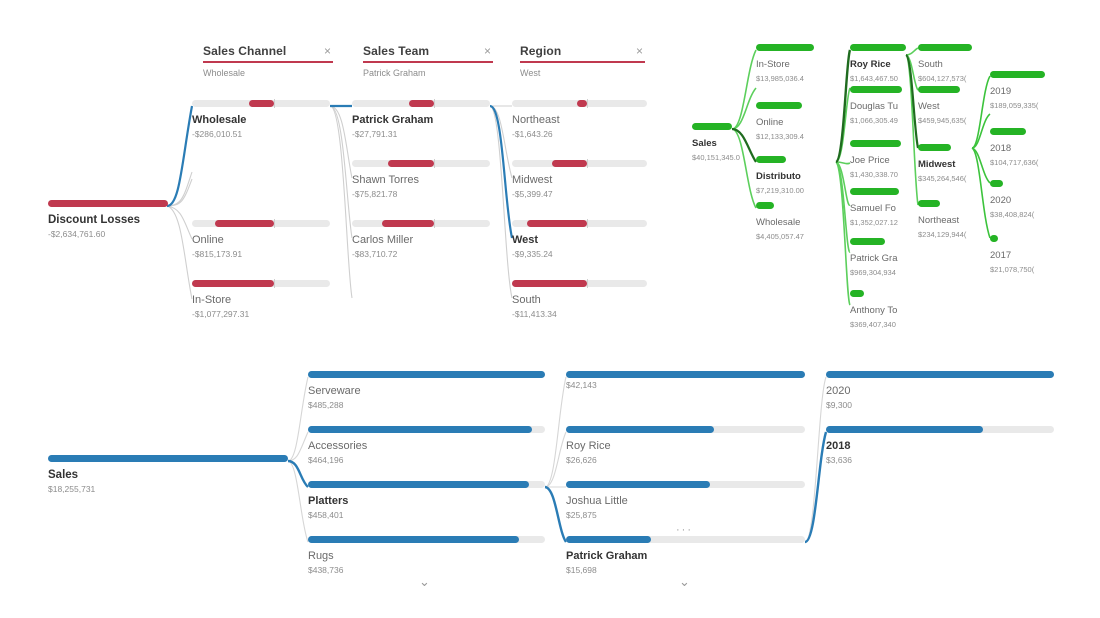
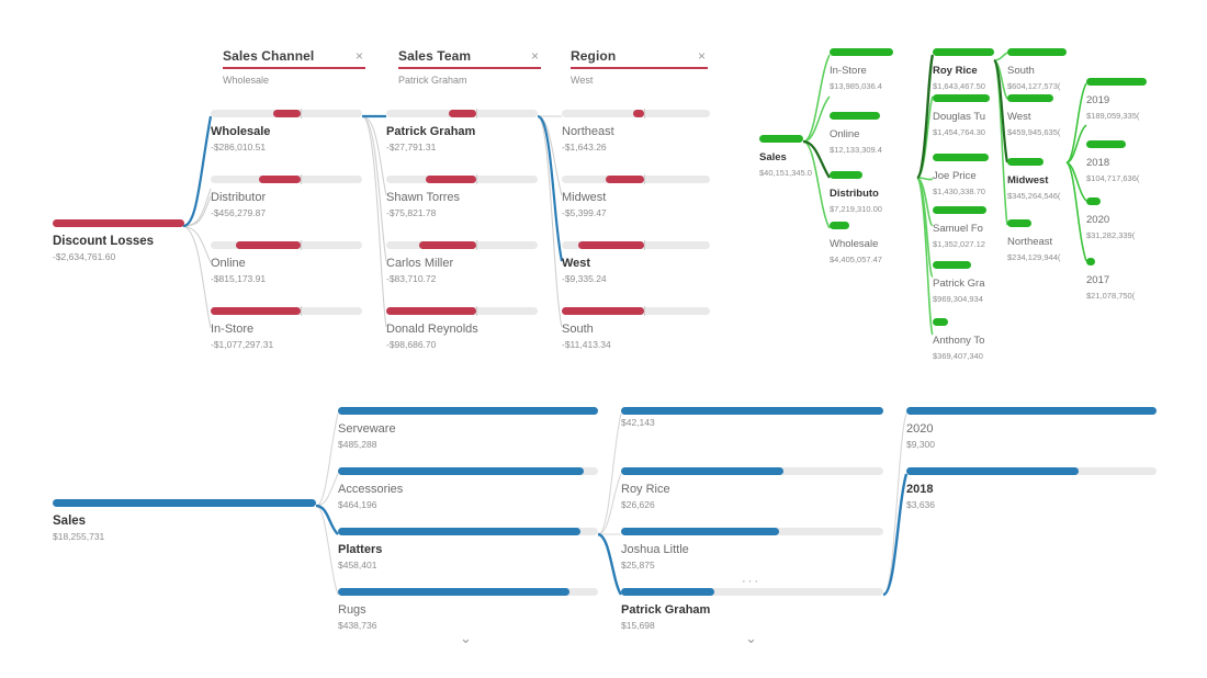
  Sales Channel
  ×
  Wholesale
  Sales Team
  ×
  Patrick Graham
  Region
  ×
  West
  Discount Losses
  -$2,634,761.60
  Wholesale
  -$286,010.51
+ Distributor
+ -$456,279.87
  Online
  -$815,173.91
  In-Store
  -$1,077,297.31
  Patrick Graham
  -$27,791.31
  Shawn Torres
  -$75,821.78
  Carlos Miller
  -$83,710.72
+ Donald Reynolds
+ -$98,686.70
  Northeast
  -$1,643.26
  Midwest
  -$5,399.47
  West
  -$9,335.24
  South
  -$11,413.34
  Sales
  $40,151,345.0
  In-Store
  $13,985,036.4
  Online
  $12,133,309.4
  Distributo
  $7,219,310.00
  Wholesale
  $4,405,057.47
  Roy Rice
  $1,643,467.50
  Douglas Tu
- $1,066,305.49
+ $1,454,764.30
  Joe Price
  $1,430,338.70
  Samuel Fo
  $1,352,027.12
  Patrick Gra
  $969,304,934
  Anthony To
  $369,407,340
  South
  $604,127,573(
  West
  $459,945,635(
  Midwest
  $345,264,546(
  Northeast
  $234,129,944(
  2019
  $189,059,335(
  2018
  $104,717,636(
  2020
- $38,408,824(
+ $31,282,339(
  2017
  $21,078,750(
  Sales
  $18,255,731
  Serveware
  $485,288
  Accessories
  $464,196
  Platters
  $458,401
  Rugs
  $438,736
  ⌄
  $42,143
  Roy Rice
  $26,626
  Joshua Little
  $25,875
  ···
  Patrick Graham
  $15,698
  ⌄
  2020
  $9,300
  2018
  $3,636
